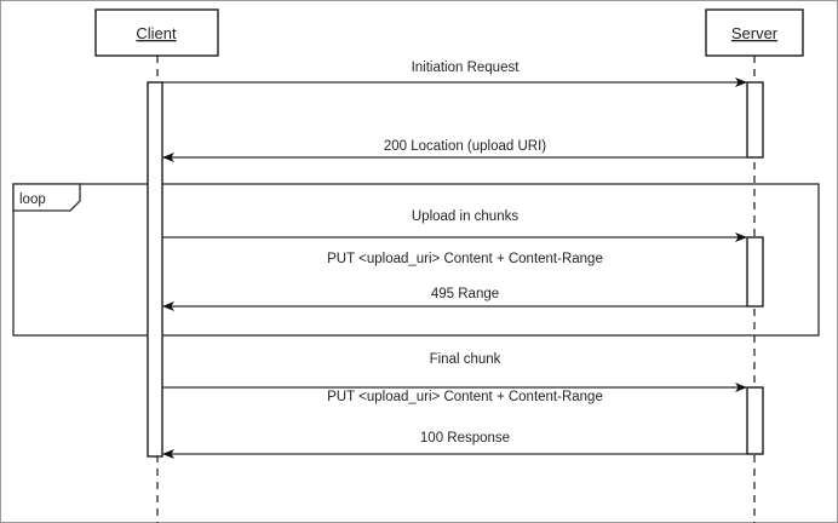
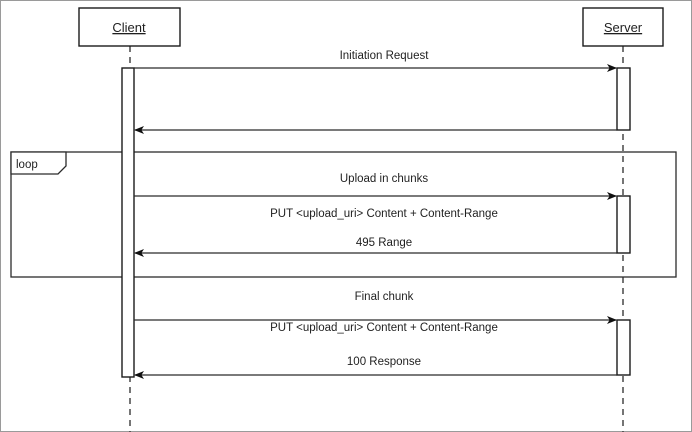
  loop
  Initiation Request
  Upload in chunks
  Final chunk
- 200 Location (upload URI)
  PUT <upload_uri> Content + Content-Range
  495 Range
  PUT <upload_uri> Content + Content-Range
  100 Response
  Client
  Server
